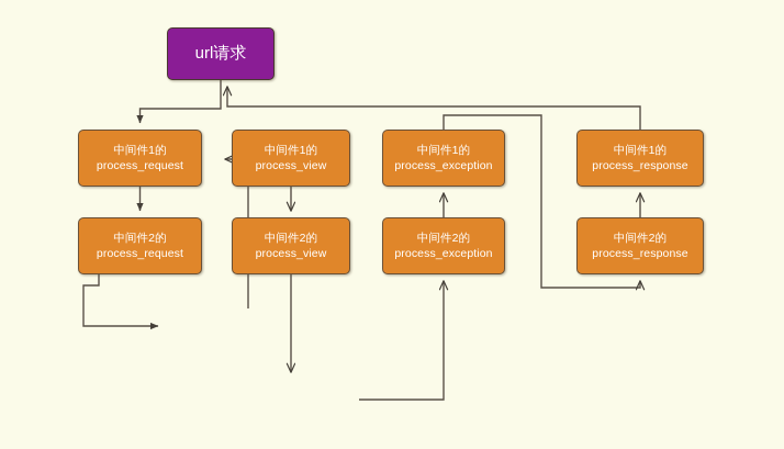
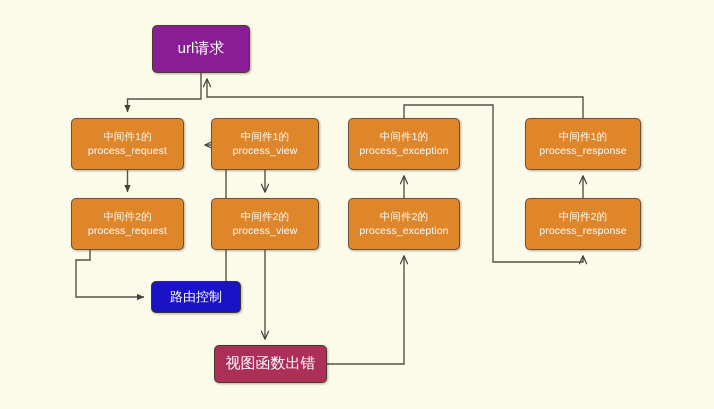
  url请求
  中间件1的
  process_request
  中间件2的
  process_request
  中间件1的
  process_view
  中间件2的
  process_view
  中间件1的
  process_exception
  中间件2的
  process_exception
  中间件1的
  process_response
  中间件2的
  process_response
+ 路由控制
+ 视图函数出错
